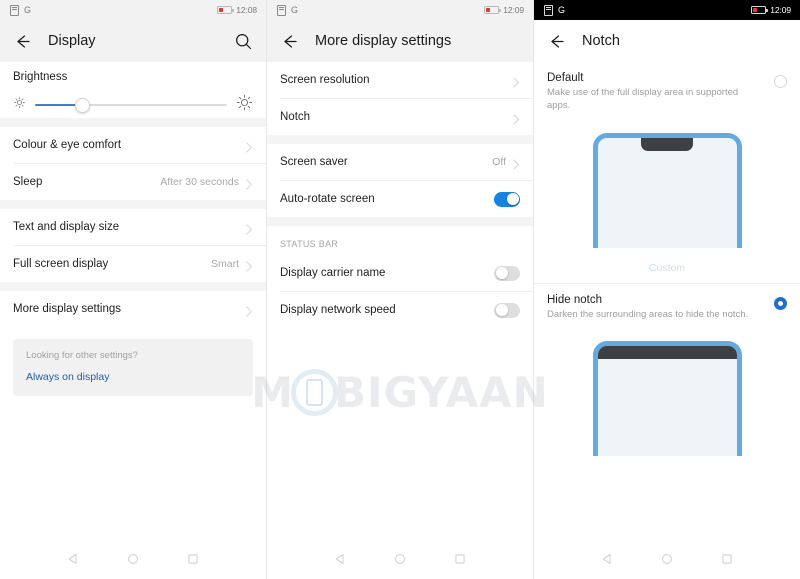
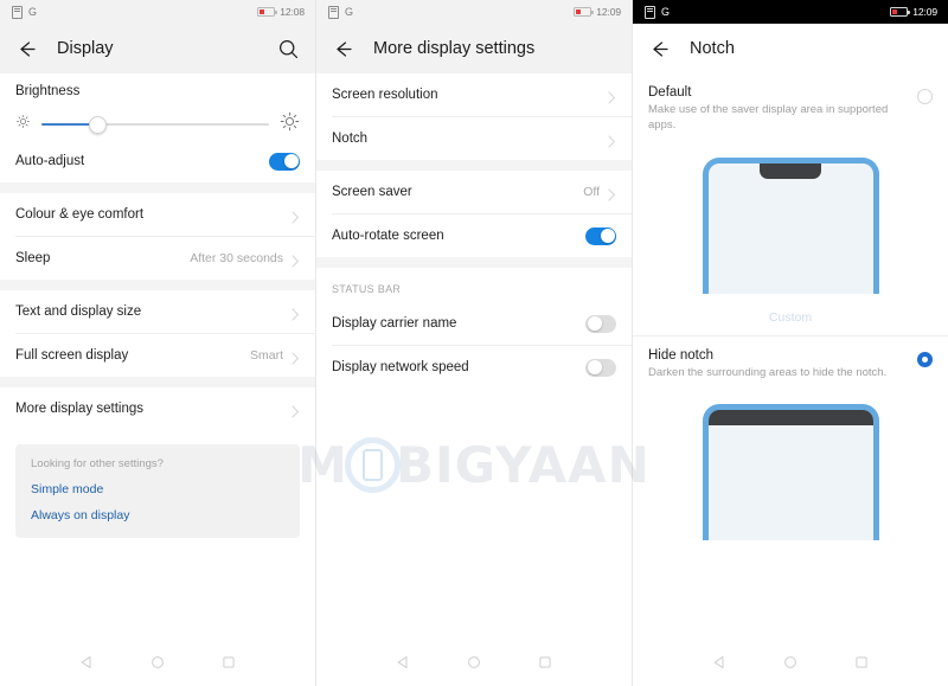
  M
  BIGYAAN
  G
  12:08
  Display
  Brightness
+ Auto-adjust
  Colour & eye comfort
  Sleep
  After 30 seconds
  Text and display size
  Full screen display
  Smart
  More display settings
  Looking for other settings?
+ Simple mode
  Always on display
  G
  12:09
  More display settings
  Screen resolution
  Notch
  Screen saver
  Off
  Auto-rotate screen
  STATUS BAR
  Display carrier name
  Display network speed
  G
  12:09
  Notch
  Default
- Make use of the full display area in supported apps.
+ Make use of the saver display area in supported apps.
  Custom
  Hide notch
  Darken the surrounding areas to hide the notch.
